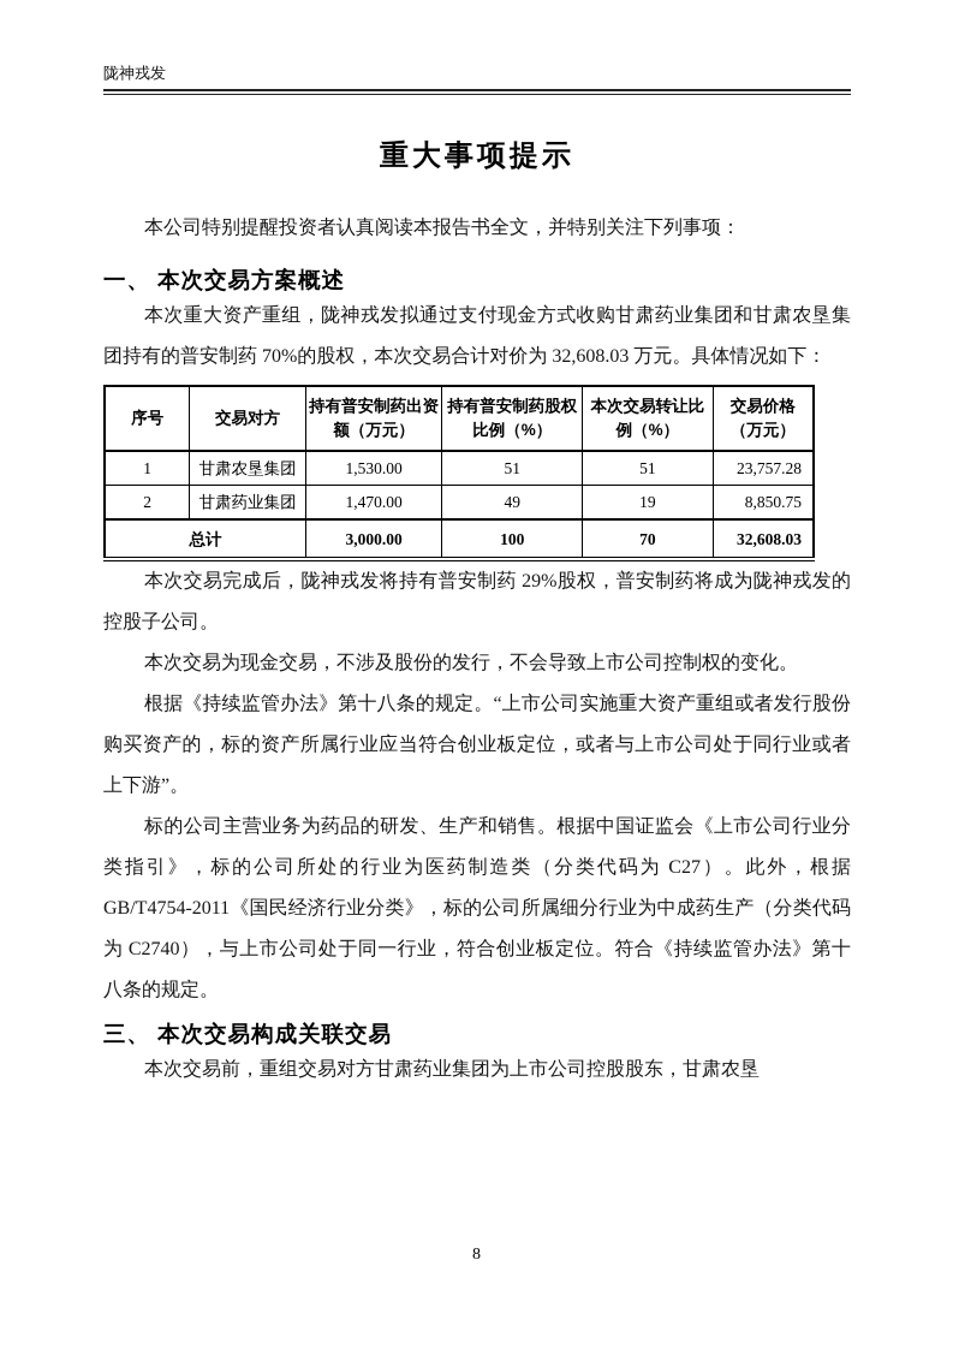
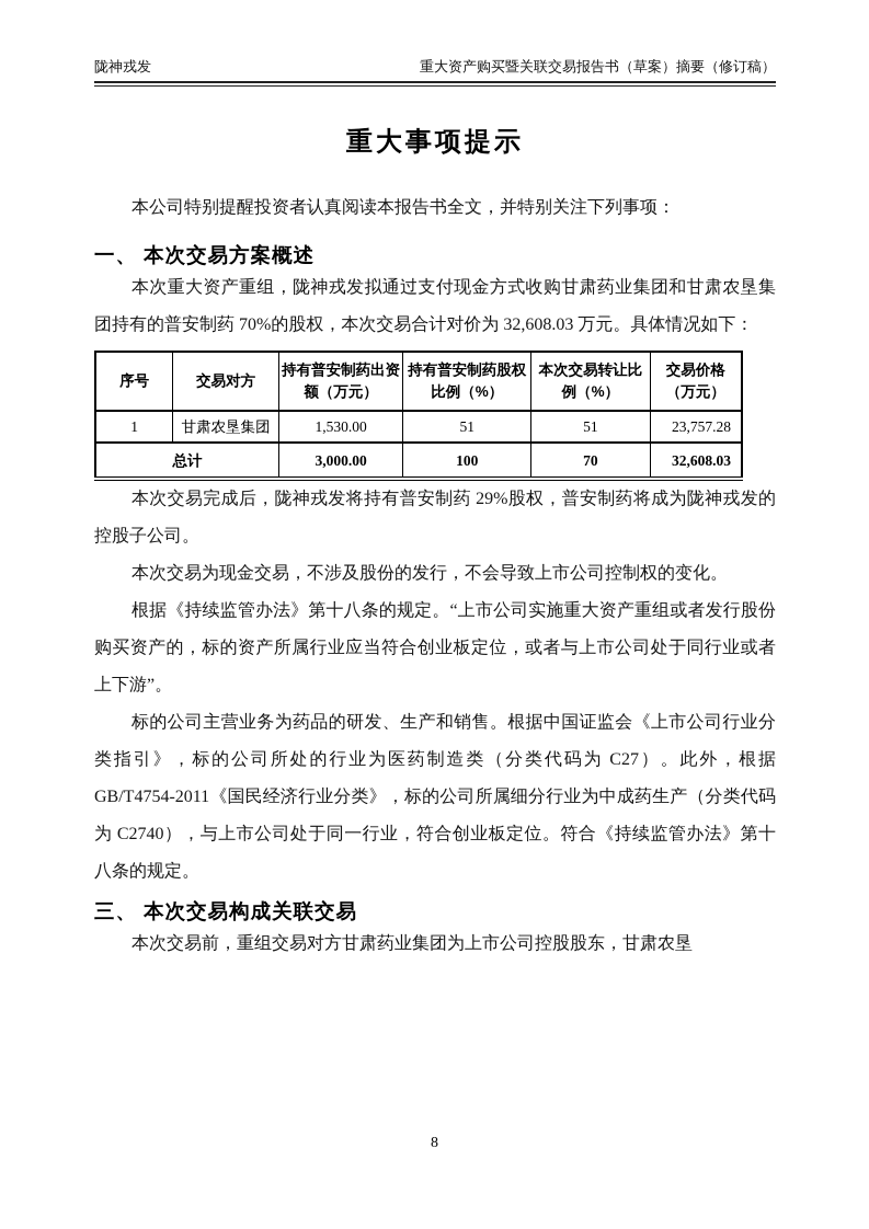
  陇神戎发
+ 重大资产购买暨关联交易报告书（草案）摘要（修订稿）
  重大事项提示
  本公司特别提醒投资者认真阅读本报告书全文，并特别关注下列事项：
  一、 本次交易方案概述
  本次重大资产重组，陇神戎发拟通过支付现金方式收购甘肃药业集团和甘肃农垦集团持有的普安制药 70%的股权，本次交易合计对价为 32,608.03 万元。具体情况如下：
  序号	交易对方	持有普安制药出资额（万元）	持有普安制药股权比例（%）	本次交易转让比例（%）	交易价格（万元）
  1	甘肃农垦集团	1,530.00	51	51	23,757.28
- 2	甘肃药业集团	1,470.00	49	19	8,850.75
  总计	3,000.00	100	70	32,608.03
  本次交易完成后，陇神戎发将持有普安制药 29%股权，普安制药将成为陇神戎发的控股子公司。
  本次交易为现金交易，不涉及股份的发行，不会导致上市公司控制权的变化。
  根据《持续监管办法》第十八条的规定。“上市公司实施重大资产重组或者发行股份购买资产的，标的资产所属行业应当符合创业板定位，或者与上市公司处于同行业或者上下游”。
  标的公司主营业务为药品的研发、生产和销售。根据中国证监会《上市公司行业分类指引》，标的公司所处的行业为医药制造类（分类代码为 C27）。此外，根据 GB/T4754-2011《国民经济行业分类》，标的公司所属细分行业为中成药生产（分类代码为 C2740），与上市公司处于同一行业，符合创业板定位。符合《持续监管办法》第十八条的规定。
  三、 本次交易构成关联交易
  本次交易前，重组交易对方甘肃药业集团为上市公司控股股东，甘肃农垦
  8
